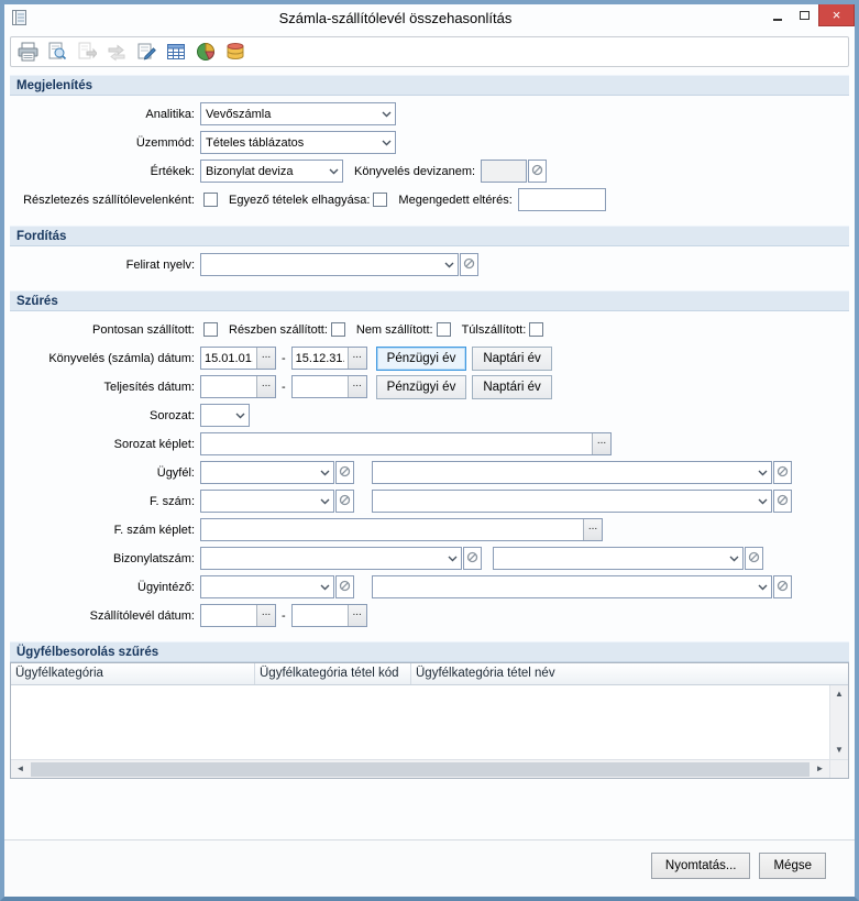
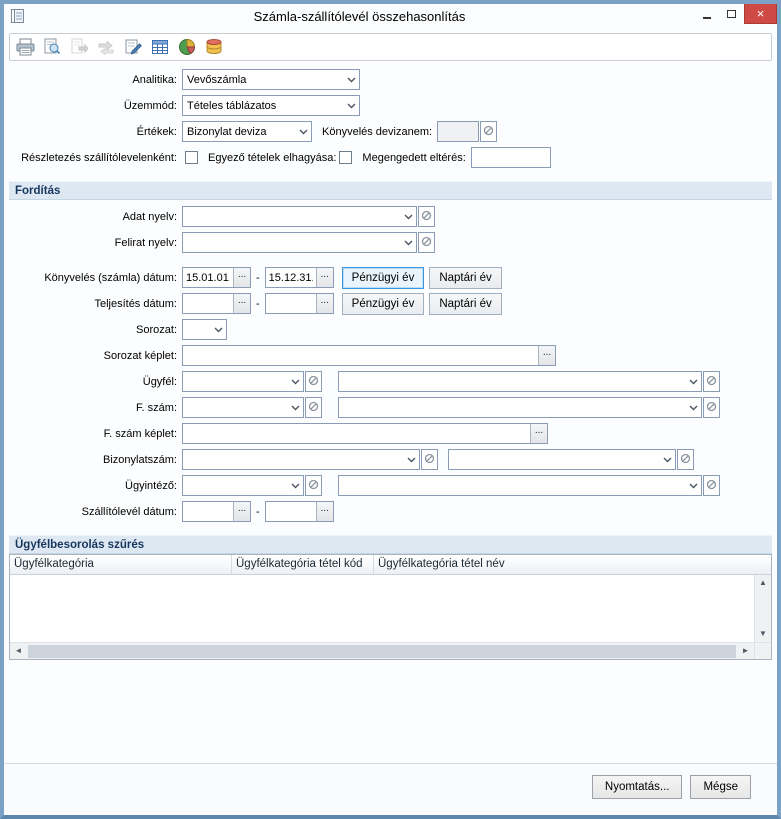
  Számla-szállítólevél összehasonlítás
  ×
- Megjelenítés
  Analitika:
  Vevőszámla
  Üzemmód:
  Tételes táblázatos
  Értékek:
  Bizonylat deviza
  Könyvelés devizanem:
  Részletezés szállítólevelenként:
  Egyező tételek elhagyása:
  Megengedett eltérés:
  Fordítás
+ Adat nyelv:
  Felirat nyelv:
- Szűrés
- Pontosan szállított:
- Részben szállított:
- Nem szállított:
- Túlszállított:
  Könyvelés (számla) dátum:
  15.01.01
  ...
  -
  15.12.31
  ...
  Pénzügyi év
  Naptári év
  Teljesítés dátum:
  ...
  -
  ...
  Pénzügyi év
  Naptári év
  Sorozat:
  Sorozat képlet:
  ...
  Ügyfél:
  F. szám:
  F. szám képlet:
  ...
  Bizonylatszám:
  Ügyintéző:
  Szállítólevél dátum:
  ...
  -
  ...
  Ügyfélbesorolás szűrés
  Ügyfélkategória
  Ügyfélkategória tétel kód
  Ügyfélkategória tétel név
  ▲
  ▼
  ◄
  ►
  Nyomtatás...
  Mégse
